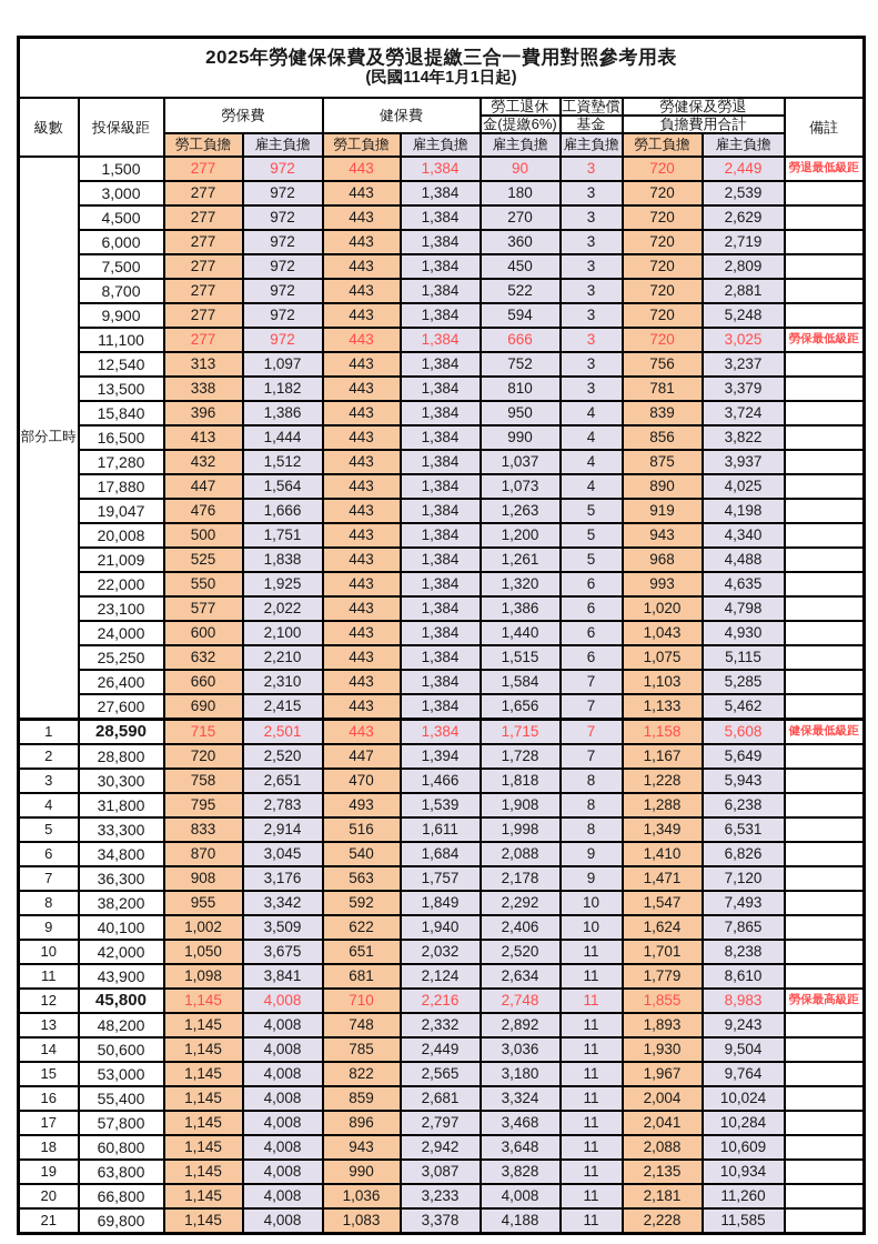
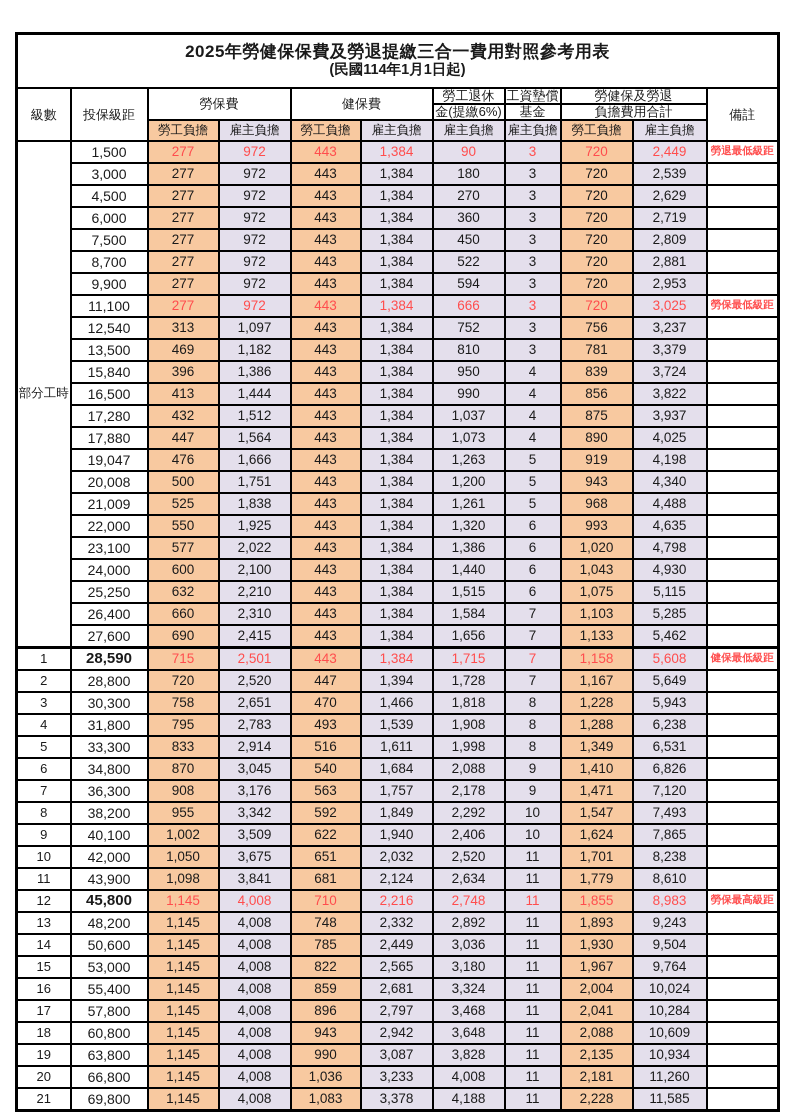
  2025年勞健保保費及勞退提繳三合一費用對照參考用表 (民國114年1月1日起)
  級數	投保級距	勞保費	健保費	勞工退休	工資墊償	勞健保及勞退	備註
  金(提繳6%)	基金	負擔費用合計
  勞工負擔	雇主負擔	勞工負擔	雇主負擔	雇主負擔	雇主負擔	勞工負擔	雇主負擔
  部分工時	1,500	277	972	443	1,384	90	3	720	2,449	勞退最低級距
  3,000	277	972	443	1,384	180	3	720	2,539
  4,500	277	972	443	1,384	270	3	720	2,629
  6,000	277	972	443	1,384	360	3	720	2,719
  7,500	277	972	443	1,384	450	3	720	2,809
  8,700	277	972	443	1,384	522	3	720	2,881
- 9,900	277	972	443	1,384	594	3	720	5,248
+ 9,900	277	972	443	1,384	594	3	720	2,953
  11,100	277	972	443	1,384	666	3	720	3,025	勞保最低級距
  12,540	313	1,097	443	1,384	752	3	756	3,237
- 13,500	338	1,182	443	1,384	810	3	781	3,379
+ 13,500	469	1,182	443	1,384	810	3	781	3,379
  15,840	396	1,386	443	1,384	950	4	839	3,724
  16,500	413	1,444	443	1,384	990	4	856	3,822
  17,280	432	1,512	443	1,384	1,037	4	875	3,937
  17,880	447	1,564	443	1,384	1,073	4	890	4,025
  19,047	476	1,666	443	1,384	1,263	5	919	4,198
  20,008	500	1,751	443	1,384	1,200	5	943	4,340
  21,009	525	1,838	443	1,384	1,261	5	968	4,488
  22,000	550	1,925	443	1,384	1,320	6	993	4,635
  23,100	577	2,022	443	1,384	1,386	6	1,020	4,798
  24,000	600	2,100	443	1,384	1,440	6	1,043	4,930
  25,250	632	2,210	443	1,384	1,515	6	1,075	5,115
  26,400	660	2,310	443	1,384	1,584	7	1,103	5,285
  27,600	690	2,415	443	1,384	1,656	7	1,133	5,462
  1	28,590	715	2,501	443	1,384	1,715	7	1,158	5,608	健保最低級距
  2	28,800	720	2,520	447	1,394	1,728	7	1,167	5,649
  3	30,300	758	2,651	470	1,466	1,818	8	1,228	5,943
  4	31,800	795	2,783	493	1,539	1,908	8	1,288	6,238
  5	33,300	833	2,914	516	1,611	1,998	8	1,349	6,531
  6	34,800	870	3,045	540	1,684	2,088	9	1,410	6,826
  7	36,300	908	3,176	563	1,757	2,178	9	1,471	7,120
  8	38,200	955	3,342	592	1,849	2,292	10	1,547	7,493
  9	40,100	1,002	3,509	622	1,940	2,406	10	1,624	7,865
  10	42,000	1,050	3,675	651	2,032	2,520	11	1,701	8,238
  11	43,900	1,098	3,841	681	2,124	2,634	11	1,779	8,610
  12	45,800	1,145	4,008	710	2,216	2,748	11	1,855	8,983	勞保最高級距
  13	48,200	1,145	4,008	748	2,332	2,892	11	1,893	9,243
  14	50,600	1,145	4,008	785	2,449	3,036	11	1,930	9,504
  15	53,000	1,145	4,008	822	2,565	3,180	11	1,967	9,764
  16	55,400	1,145	4,008	859	2,681	3,324	11	2,004	10,024
  17	57,800	1,145	4,008	896	2,797	3,468	11	2,041	10,284
  18	60,800	1,145	4,008	943	2,942	3,648	11	2,088	10,609
  19	63,800	1,145	4,008	990	3,087	3,828	11	2,135	10,934
  20	66,800	1,145	4,008	1,036	3,233	4,008	11	2,181	11,260
  21	69,800	1,145	4,008	1,083	3,378	4,188	11	2,228	11,585
